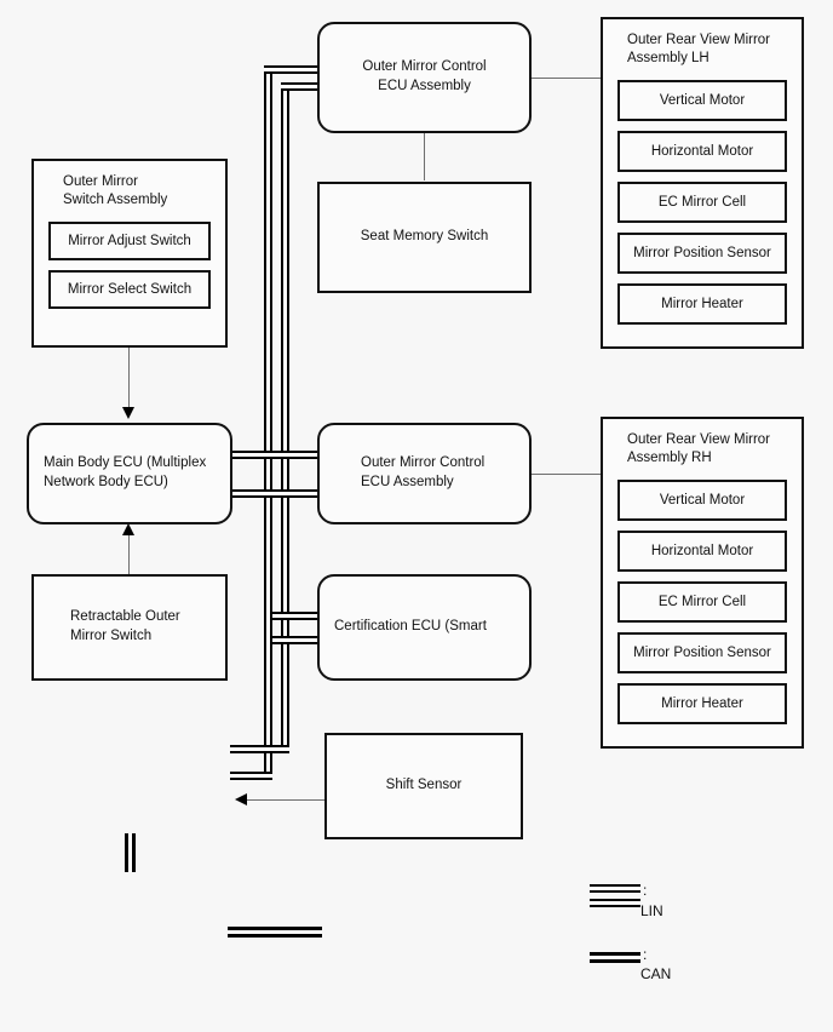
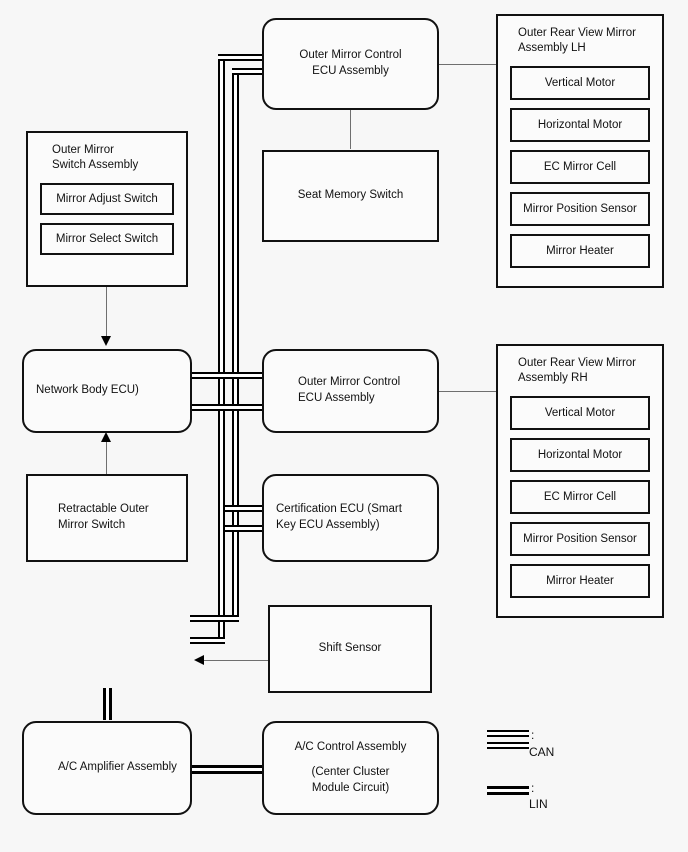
  Outer Mirror Control
  ECU Assembly
  Seat Memory Switch
  Outer Mirror
  Switch Assembly
  Mirror Adjust Switch
  Mirror Select Switch
- Main Body ECU (Multiplex
  Network Body ECU)
  Outer Mirror Control
  ECU Assembly
  Retractable Outer
  Mirror Switch
  Certification ECU (Smart
+ Key ECU Assembly)
  Shift Sensor
+ A/C Amplifier Assembly
+ A/C Control Assembly
+ (Center Cluster
+ Module Circuit)
  Outer Rear View Mirror
  Assembly LH
  Vertical Motor
  Horizontal Motor
  EC Mirror Cell
  Mirror Position Sensor
  Mirror Heater
  Outer Rear View Mirror
  Assembly RH
  Vertical Motor
  Horizontal Motor
  EC Mirror Cell
  Mirror Position Sensor
  Mirror Heater
  :
- LIN
+ CAN
  :
- CAN
+ LIN
